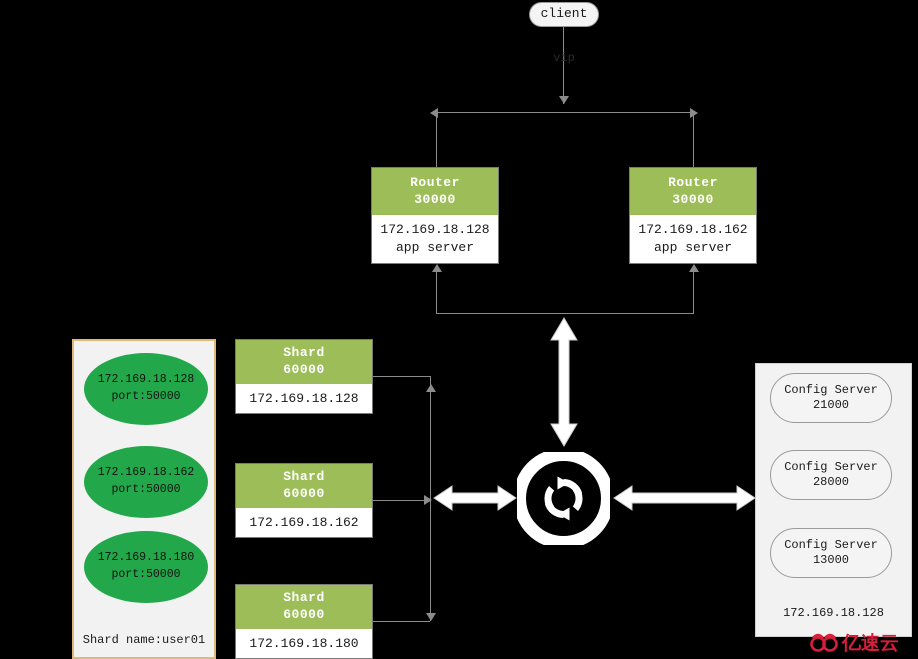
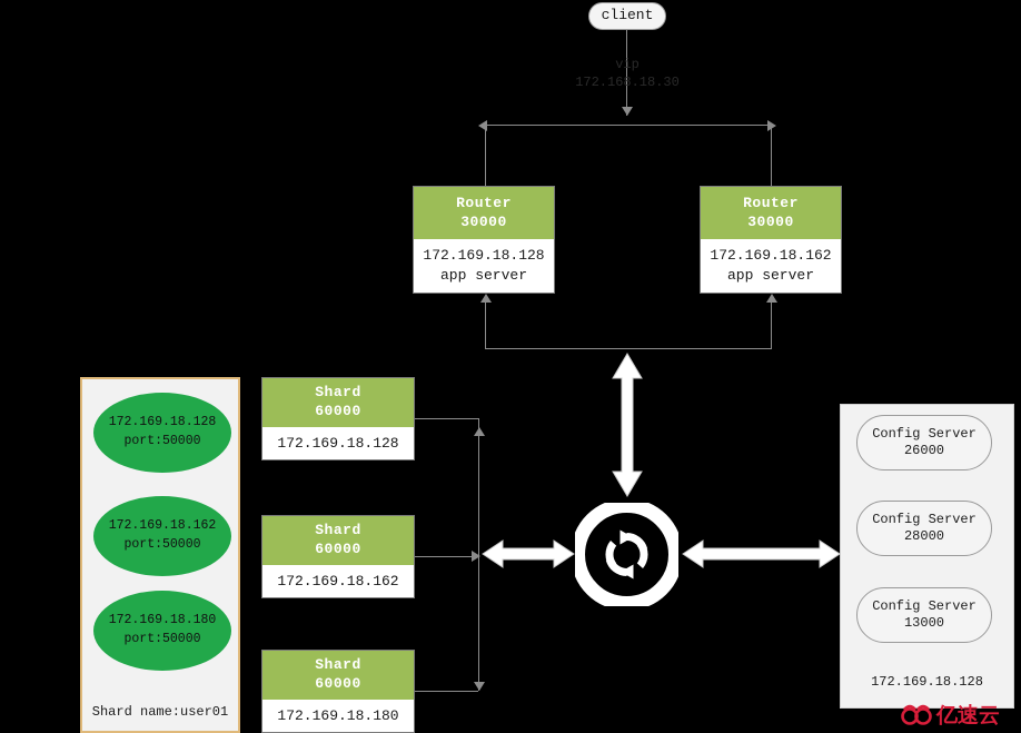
  client
  vip
+ 172.168.18.30
  Router
  30000
  172.169.18.128
  app server
  Router
  30000
  172.169.18.162
  app server
  Shard
  60000
  172.169.18.128
  Shard
  60000
  172.169.18.162
  Shard
  60000
  172.169.18.180
  172.169.18.128
  port:50000
  172.169.18.162
  port:50000
  172.169.18.180
  port:50000
  Shard name:user01
  Config Server
- 21000
+ 26000
  Config Server
  28000
  Config Server
  13000
  172.169.18.128
  亿速云
